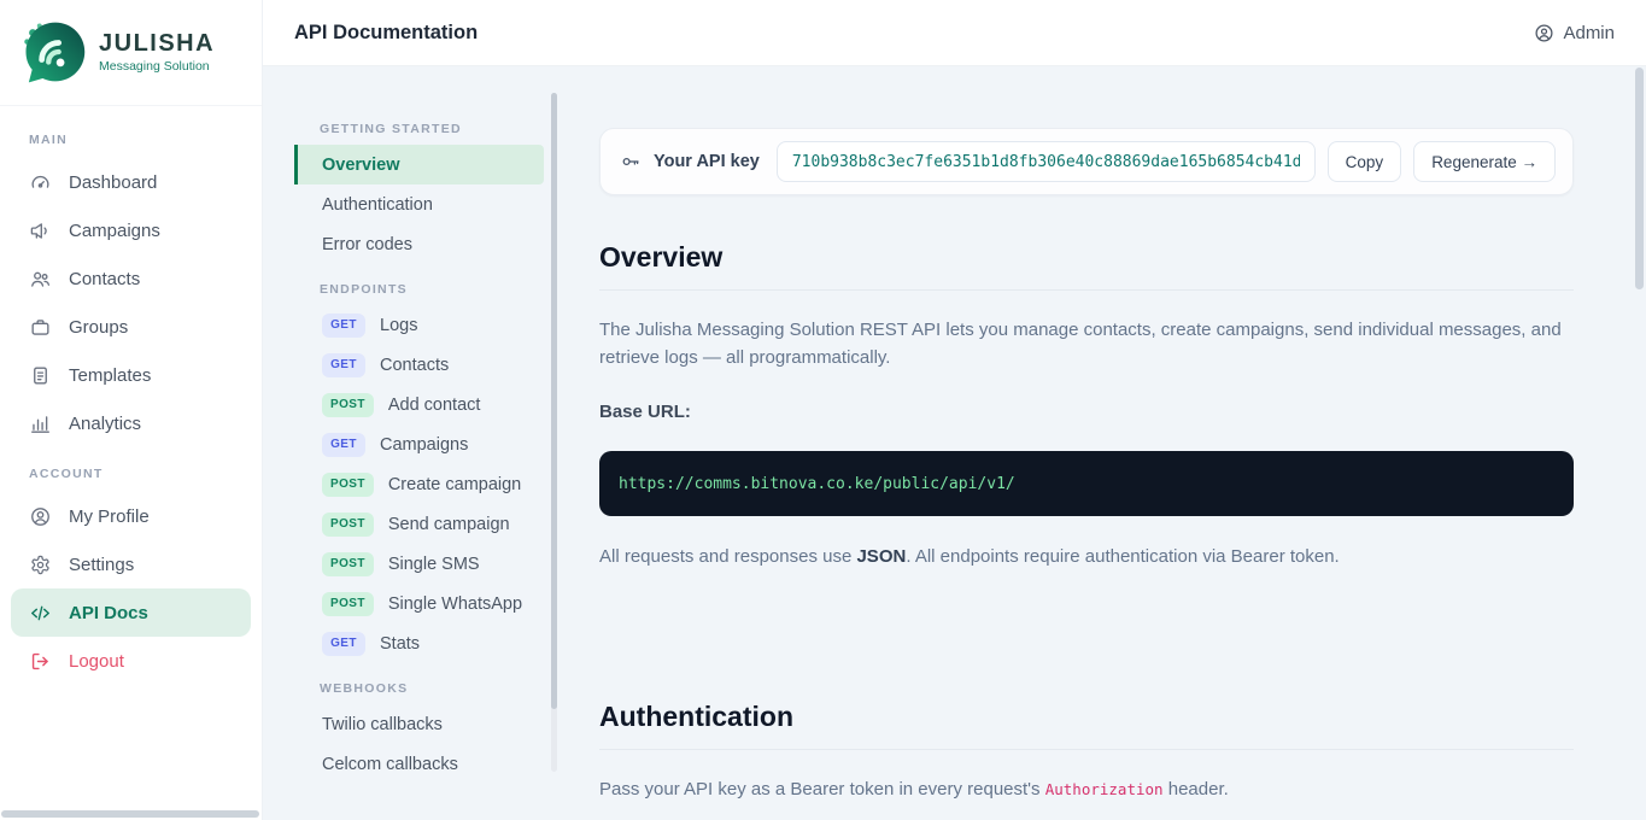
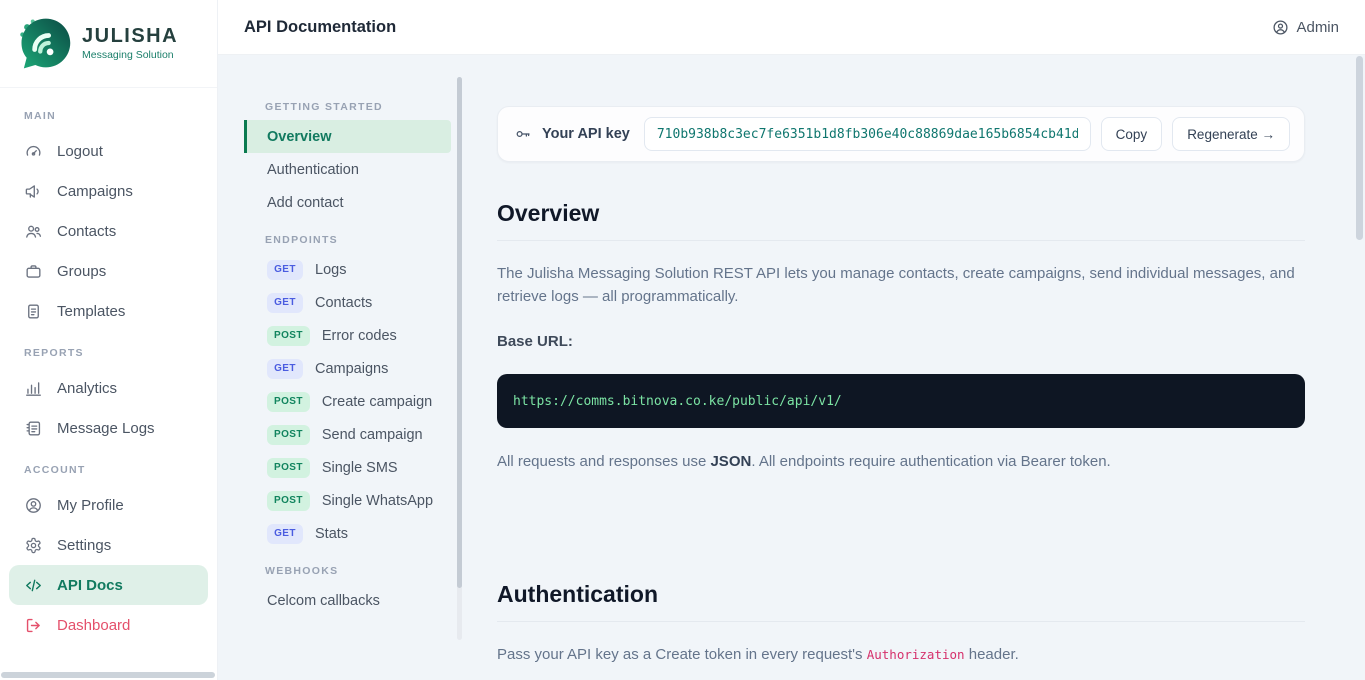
  JULISHA
  Messaging Solution
  MAIN
- Dashboard
+ Logout
  Campaigns
  Contacts
  Groups
  Templates
+ REPORTS
  Analytics
+ Message Logs
  ACCOUNT
  My Profile
  Settings
  API Docs
- Logout
+ Dashboard
  API Documentation
  Admin
  GETTING STARTED
  Overview
  Authentication
- Error codes
+ Add contact
  ENDPOINTS
  GET
  Logs
  GET
  Contacts
  POST
- Add contact
+ Error codes
  GET
  Campaigns
  POST
  Create campaign
  POST
  Send campaign
  POST
  Single SMS
  POST
  Single WhatsApp
  GET
  Stats
  WEBHOOKS
- Twilio callbacks
  Celcom callbacks
  Your API key
  710b938b8c3ec7fe6351b1d8fb306e40c88869dae165b6854cb41d
  Copy
  Regenerate →
  Overview
  The Julisha Messaging Solution REST API lets you manage contacts, create campaigns, send individual messages, and retrieve logs — all programmatically.
  Base URL:
  https://comms.bitnova.co.ke/public/api/v1/
  All requests and responses use JSON. All endpoints require authentication via Bearer token.
  Authentication
- Pass your API key as a Bearer token in every request's Authorization header.
+ Pass your API key as a Create token in every request's Authorization header.
